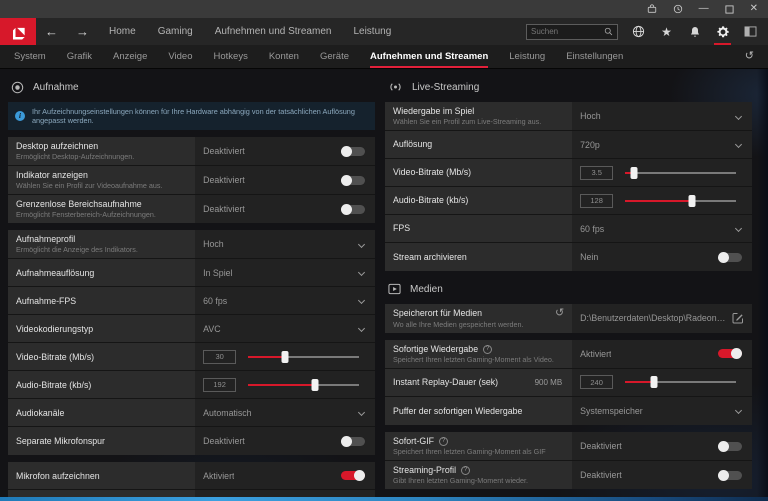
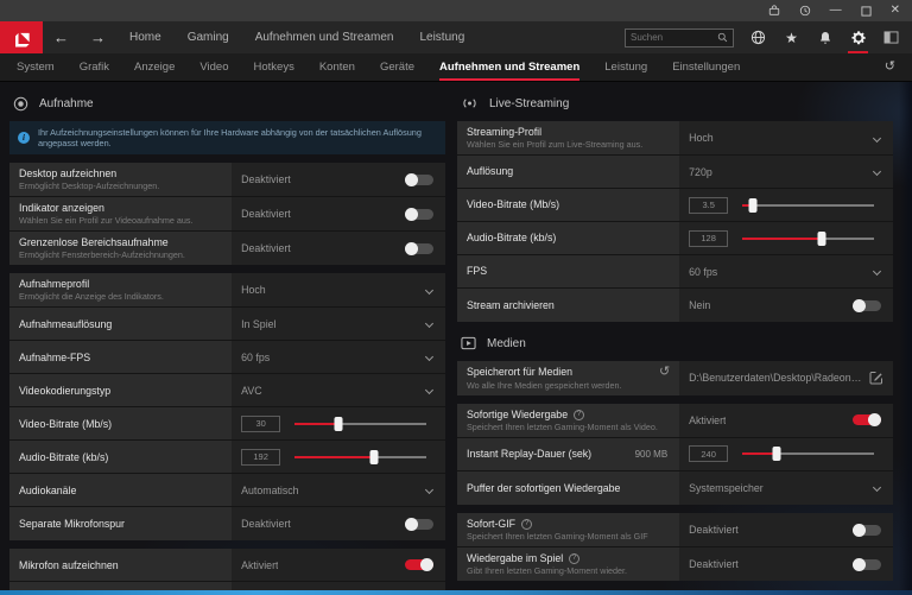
  —
  ✕
  ←
  →
  Home
  Gaming
  Aufnehmen und Streamen
  Leistung
  Suchen
  ★
  System
  Grafik
  Anzeige
  Video
  Hotkeys
  Konten
  Geräte
  Aufnehmen und Streamen
  Leistung
  Einstellungen
  ↺
  Aufnahme
  i
  Ihr Aufzeichnungseinstellungen können für Ihre Hardware abhängig von der tatsächlichen Auflösung angepasst werden.
  Desktop aufzeichnen
  Ermöglicht Desktop-Aufzeichnungen.
  Deaktiviert
  Indikator anzeigen
  Wählen Sie ein Profil zur Videoaufnahme aus.
  Deaktiviert
  Grenzenlose Bereichsaufnahme
  Ermöglicht Fensterbereich-Aufzeichnungen.
  Deaktiviert
  Aufnahmeprofil
  Ermöglicht die Anzeige des Indikators.
  Hoch
  Aufnahmeauflösung
  In Spiel
  Aufnahme-FPS
  60 fps
  Videokodierungstyp
  AVC
  Video-Bitrate (Mb/s)
  30
  Audio-Bitrate (kb/s)
  192
  Audiokanäle
  Automatisch
  Separate Mikrofonspur
  Deaktiviert
  Mikrofon aufzeichnen
  Aktiviert
  Live-Streaming
- Wiedergabe im Spiel
+ Streaming-Profil
  Wählen Sie ein Profil zum Live-Streaming aus.
  Hoch
  Auflösung
  720p
  Video-Bitrate (Mb/s)
  3.5
  Audio-Bitrate (kb/s)
  128
  FPS
  60 fps
  Stream archivieren
  Nein
  Medien
  Speicherort für Medien
  ↺
  Wo alle Ihre Medien gespeichert werden.
  D:\Benutzerdaten\Desktop\Radeon R
  Sofortige Wiedergabe
  Speichert Ihren letzten Gaming-Moment als Video.
  Aktiviert
  Instant Replay-Dauer (sek)
  900 MB
  240
  Puffer der sofortigen Wiedergabe
  Systemspeicher
  Sofort-GIF
  Speichert Ihren letzten Gaming-Moment als GIF
  Deaktiviert
- Streaming-Profil
+ Wiedergabe im Spiel
  Gibt Ihren letzten Gaming-Moment wieder.
  Deaktiviert
